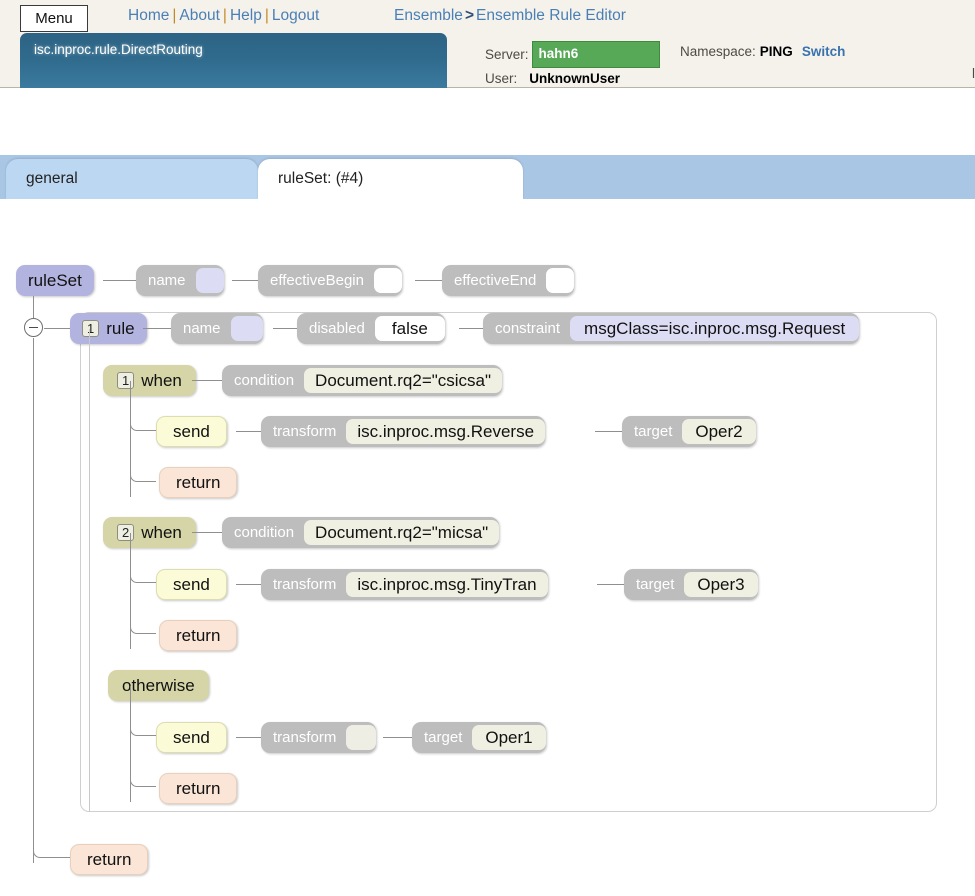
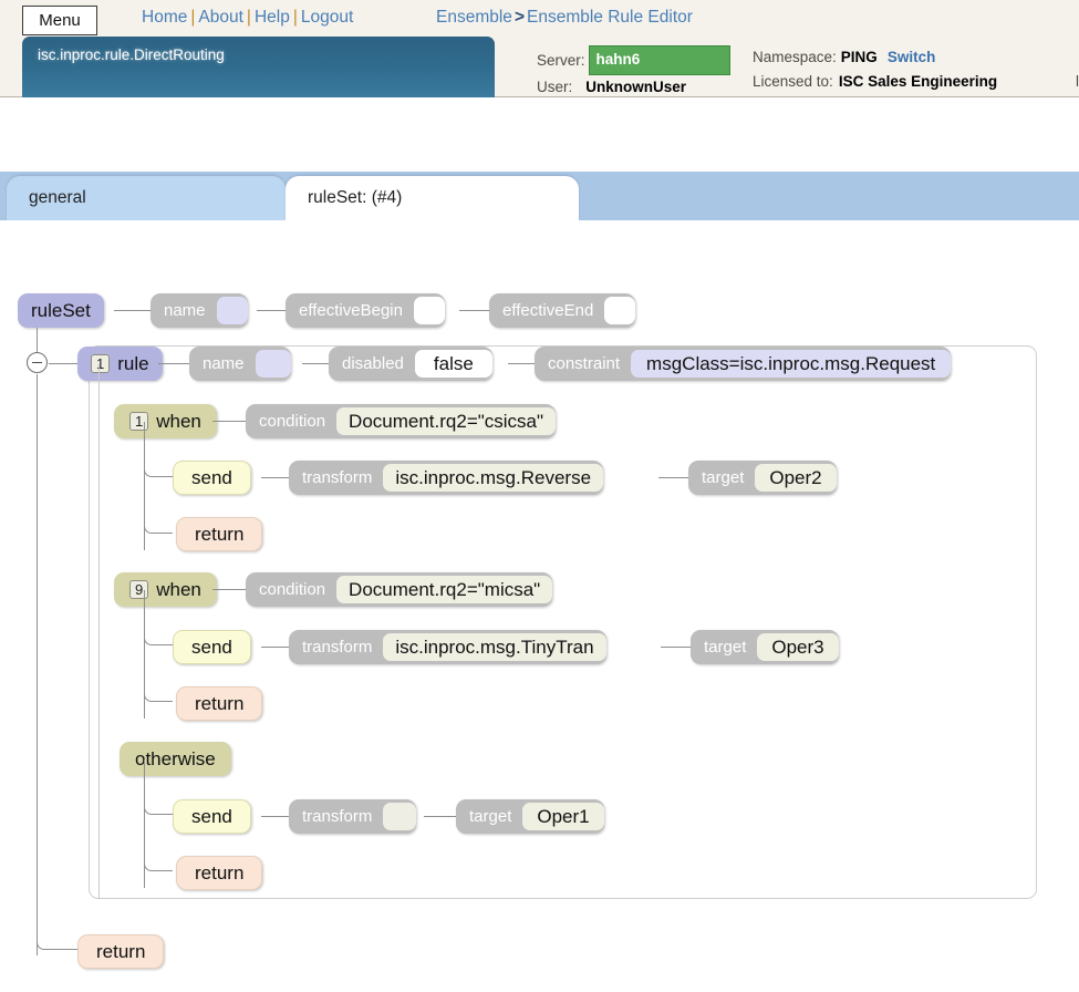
  Menu
  Home | About | Help | Logout
  Ensemble>Ensemble Rule Editor
  isc.inproc.rule.DirectRouting
  Server:
  hahn6
  User:
  UnknownUser
  Namespace:
  PING
  Switch
+ Licensed to:
+ ISC Sales Engineering
  l
  general
  ruleSet: (#4)
  ruleSet
  name
  effectiveBegin
  effectiveEnd
  1
  rule
  name
  disabled
  false
  constraint
  msgClass=isc.inproc.msg.Request
  1
  when
  condition
  Document.rq2="csicsa"
  send
  transform
  isc.inproc.msg.Reverse
  target
  Oper2
  return
- 2
+ 9
  when
  condition
  Document.rq2="micsa"
  send
  transform
  isc.inproc.msg.TinyTran
  target
  Oper3
  return
  otherwise
  send
  transform
  target
  Oper1
  return
  return
